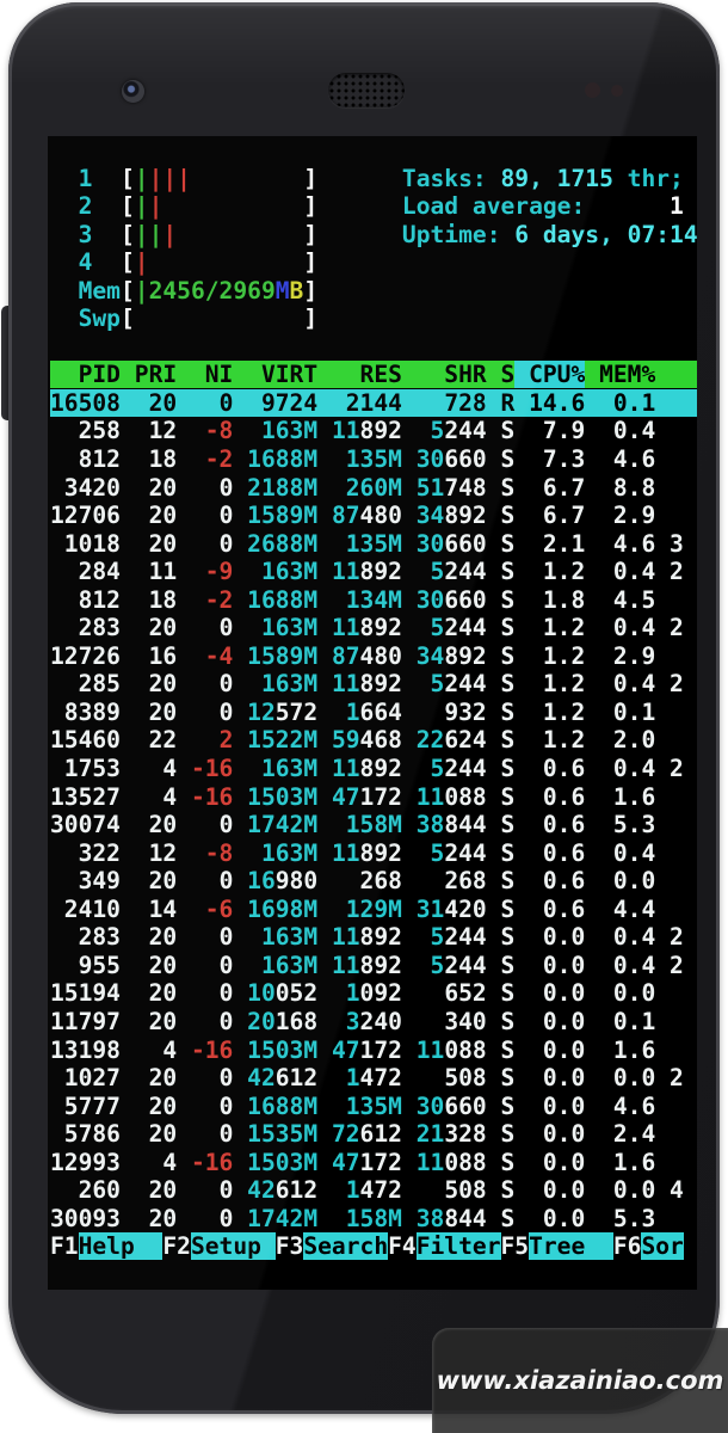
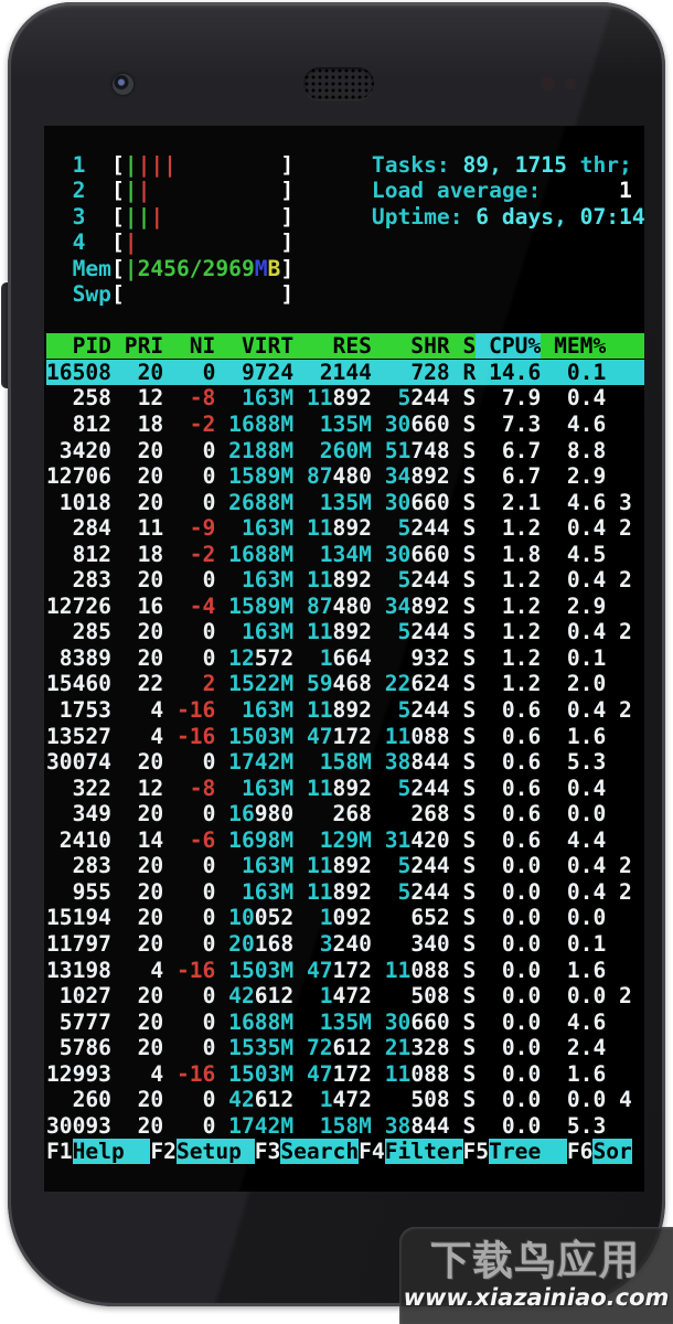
+ 下载鸟应用
  www.xiazainiao.com
